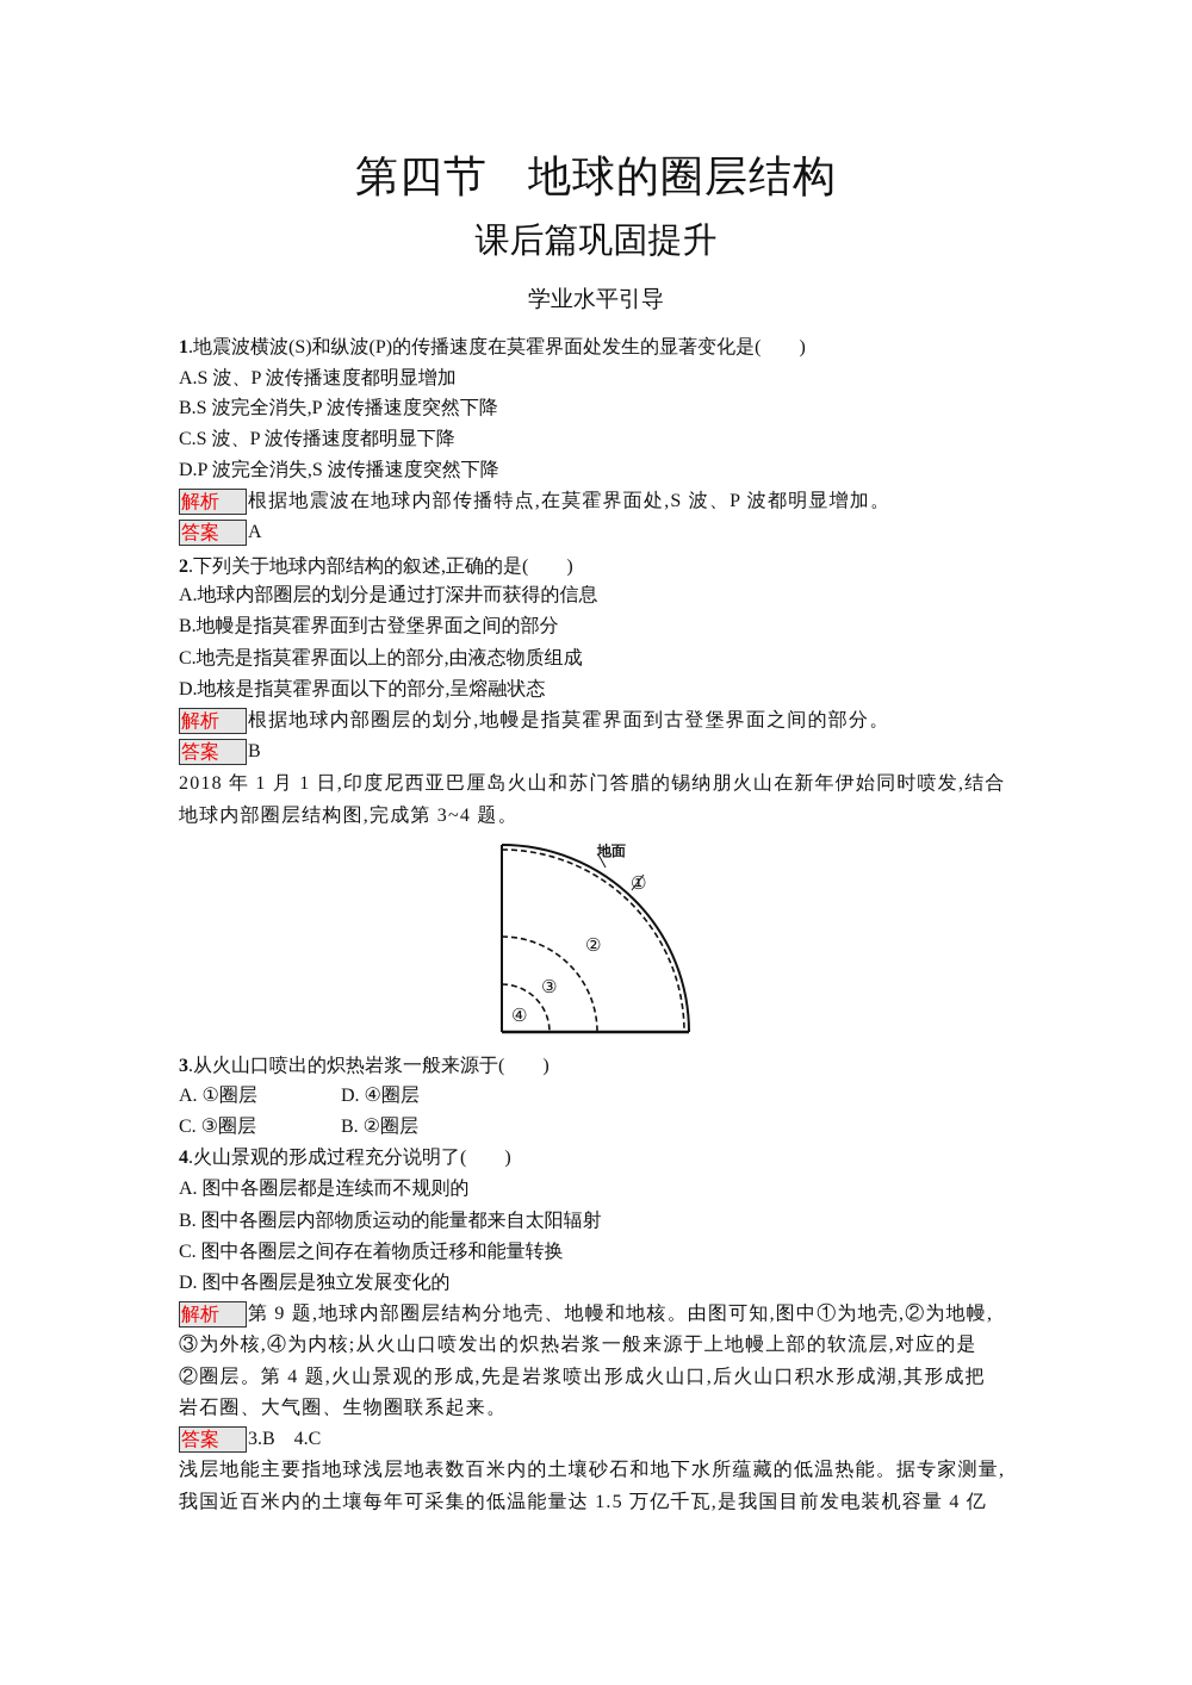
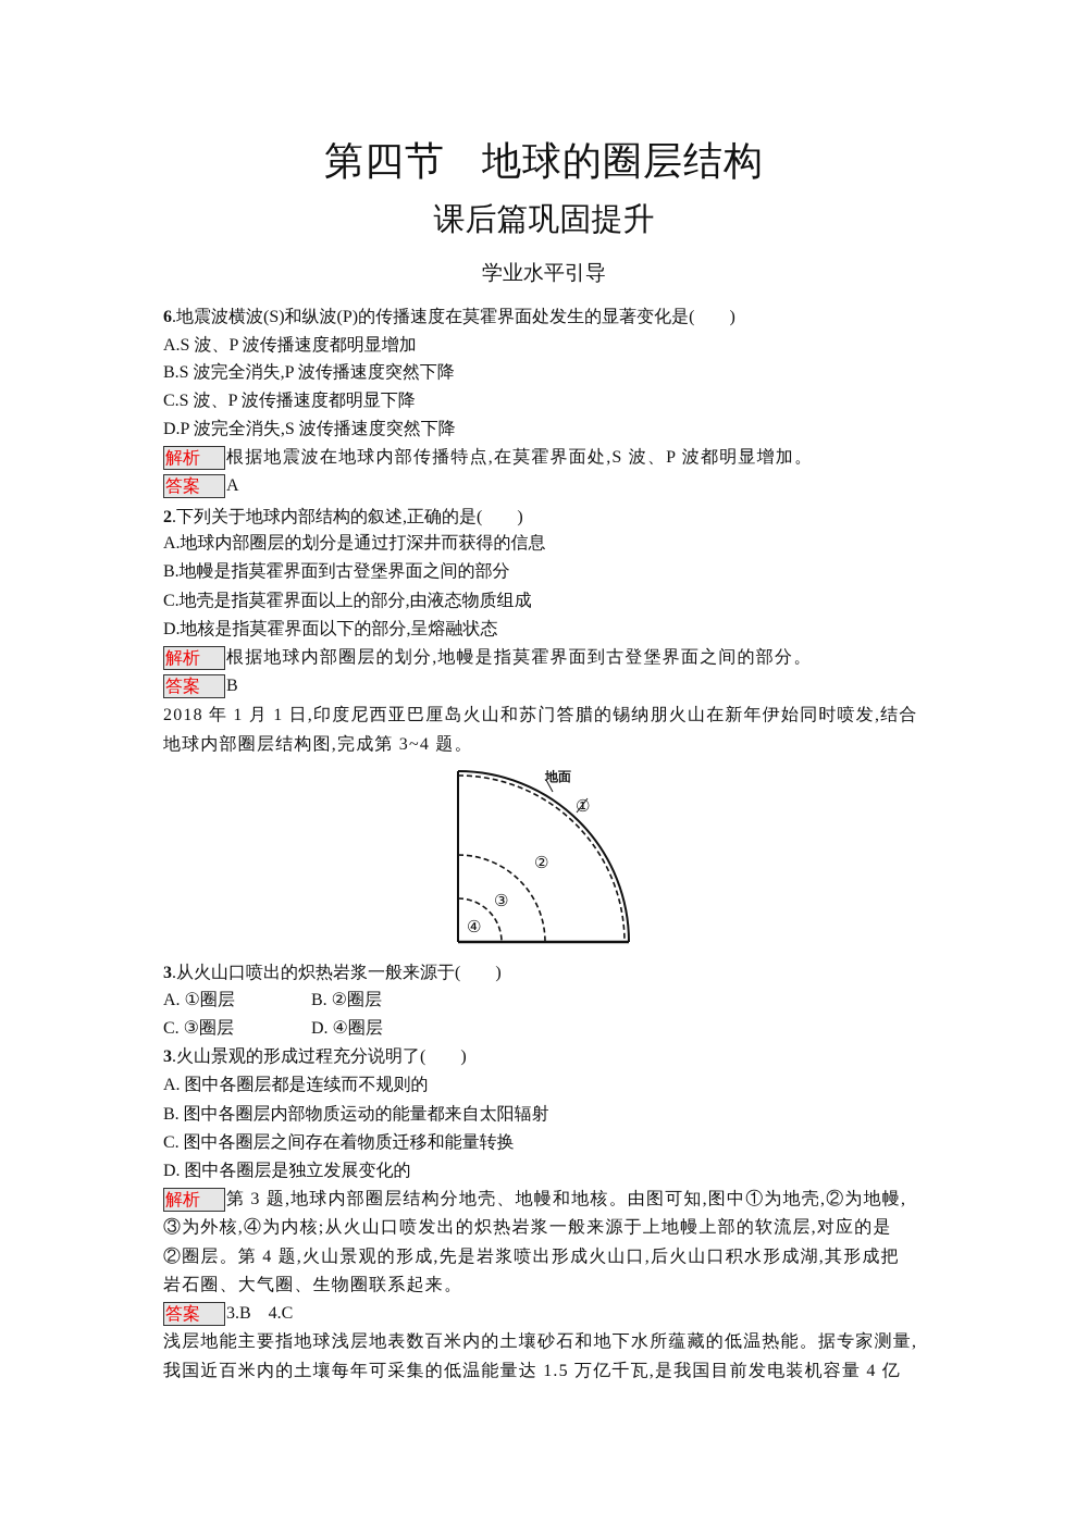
  第四节 地球的圈层结构
  课后篇巩固提升
  学业水平引导
- 1.地震波横波(S)和纵波(P)的传播速度在莫霍界面处发生的显著变化是( )
+ 6.地震波横波(S)和纵波(P)的传播速度在莫霍界面处发生的显著变化是( )
  A.S 波、P 波传播速度都明显增加
  B.S 波完全消失,P 波传播速度突然下降
  C.S 波、P 波传播速度都明显下降
  D.P 波完全消失,S 波传播速度突然下降
  解析 根据地震波在地球内部传播特点,在莫霍界面处,S 波、P 波都明显增加。
  答案 A
  2.下列关于地球内部结构的叙述,正确的是( )
  A.地球内部圈层的划分是通过打深井而获得的信息
  B.地幔是指莫霍界面到古登堡界面之间的部分
  C.地壳是指莫霍界面以上的部分,由液态物质组成
  D.地核是指莫霍界面以下的部分,呈熔融状态
  解析 根据地球内部圈层的划分,地幔是指莫霍界面到古登堡界面之间的部分。
  答案 B
  2018 年 1 月 1 日,印度尼西亚巴厘岛火山和苏门答腊的锡纳朋火山在新年伊始同时喷发,结合
  地球内部圈层结构图,完成第 3~4 题。
  地面
  ①
  ②
  ③
  ④
  3.从火山口喷出的炽热岩浆一般来源于( )
  A. ①圈层
- D. ④圈层
+ B. ②圈层
  C. ③圈层
- B. ②圈层
+ D. ④圈层
- 4.火山景观的形成过程充分说明了( )
+ 3.火山景观的形成过程充分说明了( )
  A. 图中各圈层都是连续而不规则的
  B. 图中各圈层内部物质运动的能量都来自太阳辐射
  C. 图中各圈层之间存在着物质迁移和能量转换
  D. 图中各圈层是独立发展变化的
- 解析 第 9 题,地球内部圈层结构分地壳、地幔和地核。由图可知,图中①为地壳,②为地幔,
+ 解析 第 3 题,地球内部圈层结构分地壳、地幔和地核。由图可知,图中①为地壳,②为地幔,
  ③为外核,④为内核;从火山口喷发出的炽热岩浆一般来源于上地幔上部的软流层,对应的是
  ②圈层。第 4 题,火山景观的形成,先是岩浆喷出形成火山口,后火山口积水形成湖,其形成把
  岩石圈、大气圈、生物圈联系起来。
  答案 3.B 4.C
  浅层地能主要指地球浅层地表数百米内的土壤砂石和地下水所蕴藏的低温热能。据专家测量,
  我国近百米内的土壤每年可采集的低温能量达 1.5 万亿千瓦,是我国目前发电装机容量 4 亿
